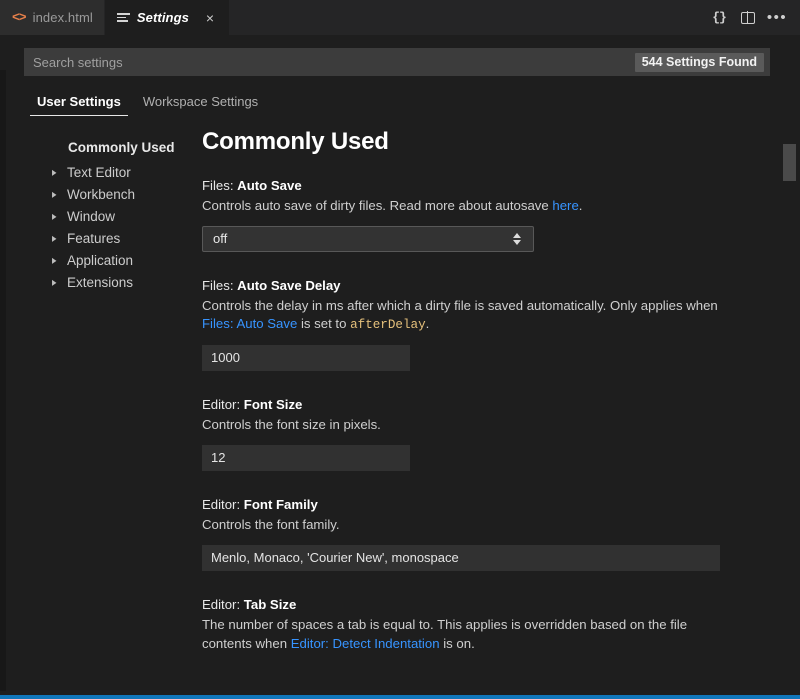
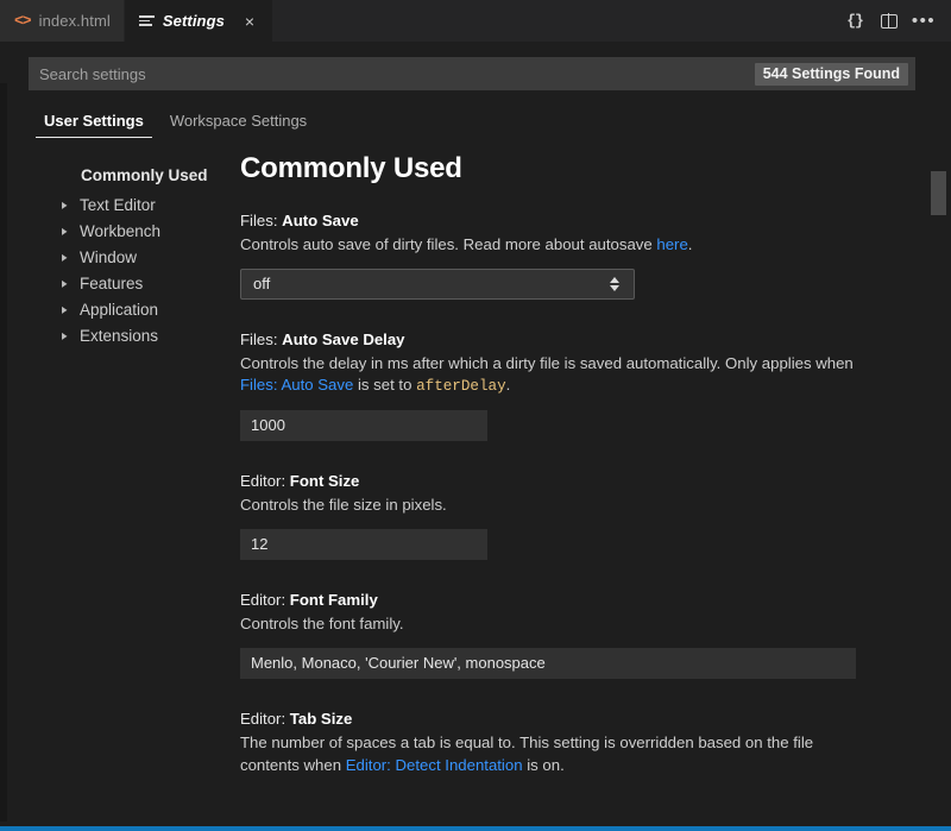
  <>
  index.html
  Settings
  ×
  {}
  •••
  Search settings
  544 Settings Found
  User Settings
  Workspace Settings
  Commonly Used
  ▸
  Text Editor
  ▸
  Workbench
  ▸
  Window
  ▸
  Features
  ▸
  Application
  ▸
  Extensions
  Commonly Used
  Files: Auto Save
  Controls auto save of dirty files. Read more about autosave here.
  off
  Files: Auto Save Delay
  Controls the delay in ms after which a dirty file is saved automatically. Only applies when Files: Auto Save is set to afterDelay.
  1000
  Editor: Font Size
- Controls the font size in pixels.
+ Controls the file size in pixels.
  12
  Editor: Font Family
  Controls the font family.
  Menlo, Monaco, 'Courier New', monospace
  Editor: Tab Size
- The number of spaces a tab is equal to. This applies is overridden based on the file contents when Editor: Detect Indentation is on.
+ The number of spaces a tab is equal to. This setting is overridden based on the file contents when Editor: Detect Indentation is on.
